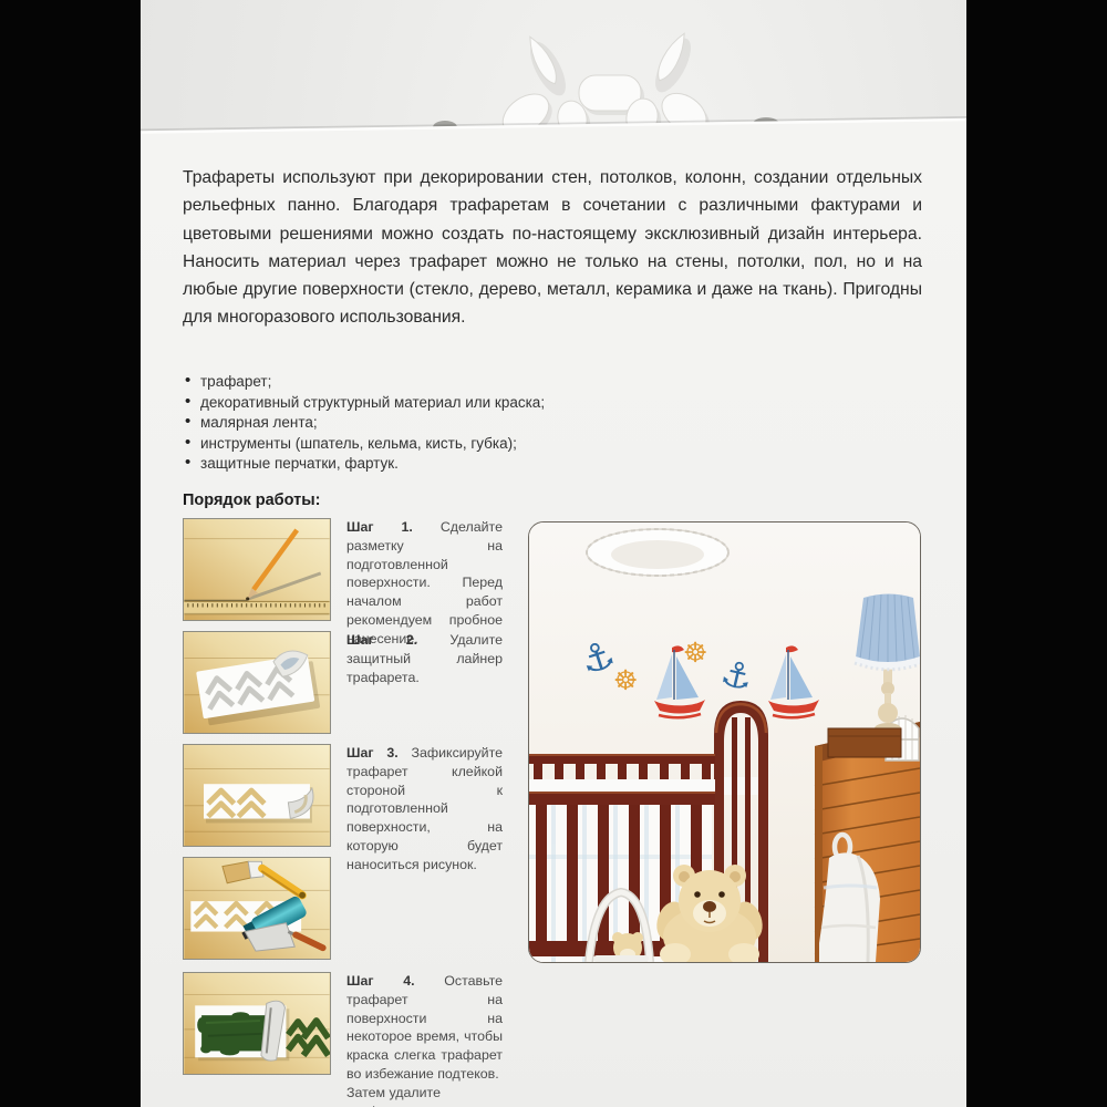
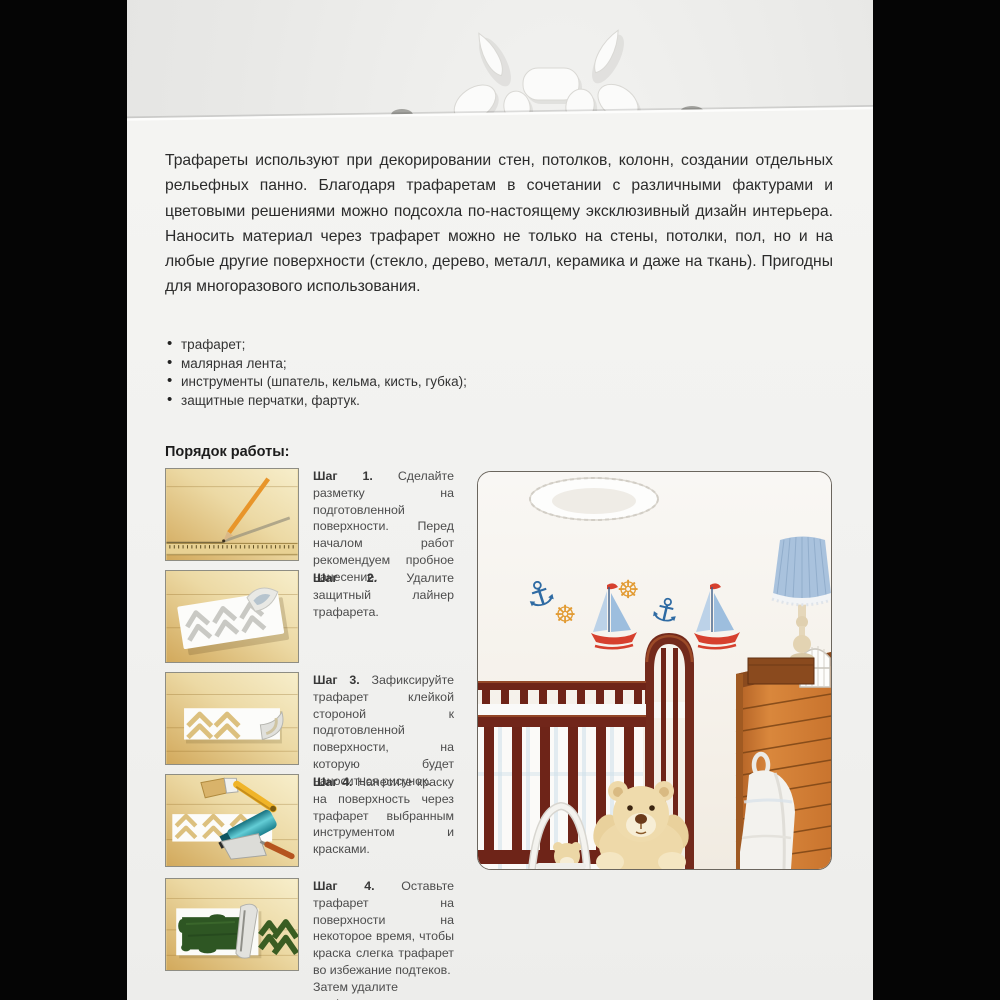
- Трафареты используют при декорировании стен, потолков, колонн, создании отдельных рельефных панно. Благодаря трафаретам в сочетании с различными фактурами и цветовыми решениями можно создать по-настоящему эксклюзивный дизайн интерьера. Наносить материал через трафарет можно не только на стены, потолки, пол, но и на любые другие поверхности (стекло, дерево, металл, керамика и даже на ткань). Пригодны для многоразового использования.
+ Трафареты используют при декорировании стен, потолков, колонн, создании отдельных рельефных панно. Благодаря трафаретам в сочетании с различными фактурами и цветовыми решениями можно подсохла по-настоящему эксклюзивный дизайн интерьера. Наносить материал через трафарет можно не только на стены, потолки, пол, но и на любые другие поверхности (стекло, дерево, металл, керамика и даже на ткань). Пригодны для многоразового использования.
  трафарет;
- декоративный структурный материал или краска;
  малярная лента;
  инструменты (шпатель, кельма, кисть, губка);
  защитные перчатки, фартук.
  Порядок работы:
  Шаг 1. Сделайте разметку на подготовленной поверхности. Перед началом работ рекомендуем пробное нанесение.
  Шаг 2. Удалите защитный лайнер трафарета.
  Шаг 3. Зафиксируйте трафарет клейкой стороной к подготовленной поверхности, на которую будет наноситься рисунок.
+ Шаг 4. Нанесите краску на поверхность через трафарет выбранным инструментом и красками.
  Шаг 4. Оставьте трафарет на поверхности на некоторое время, чтобы краска слегка трафарет во избежание подтеков.
  ☸
  ☸
